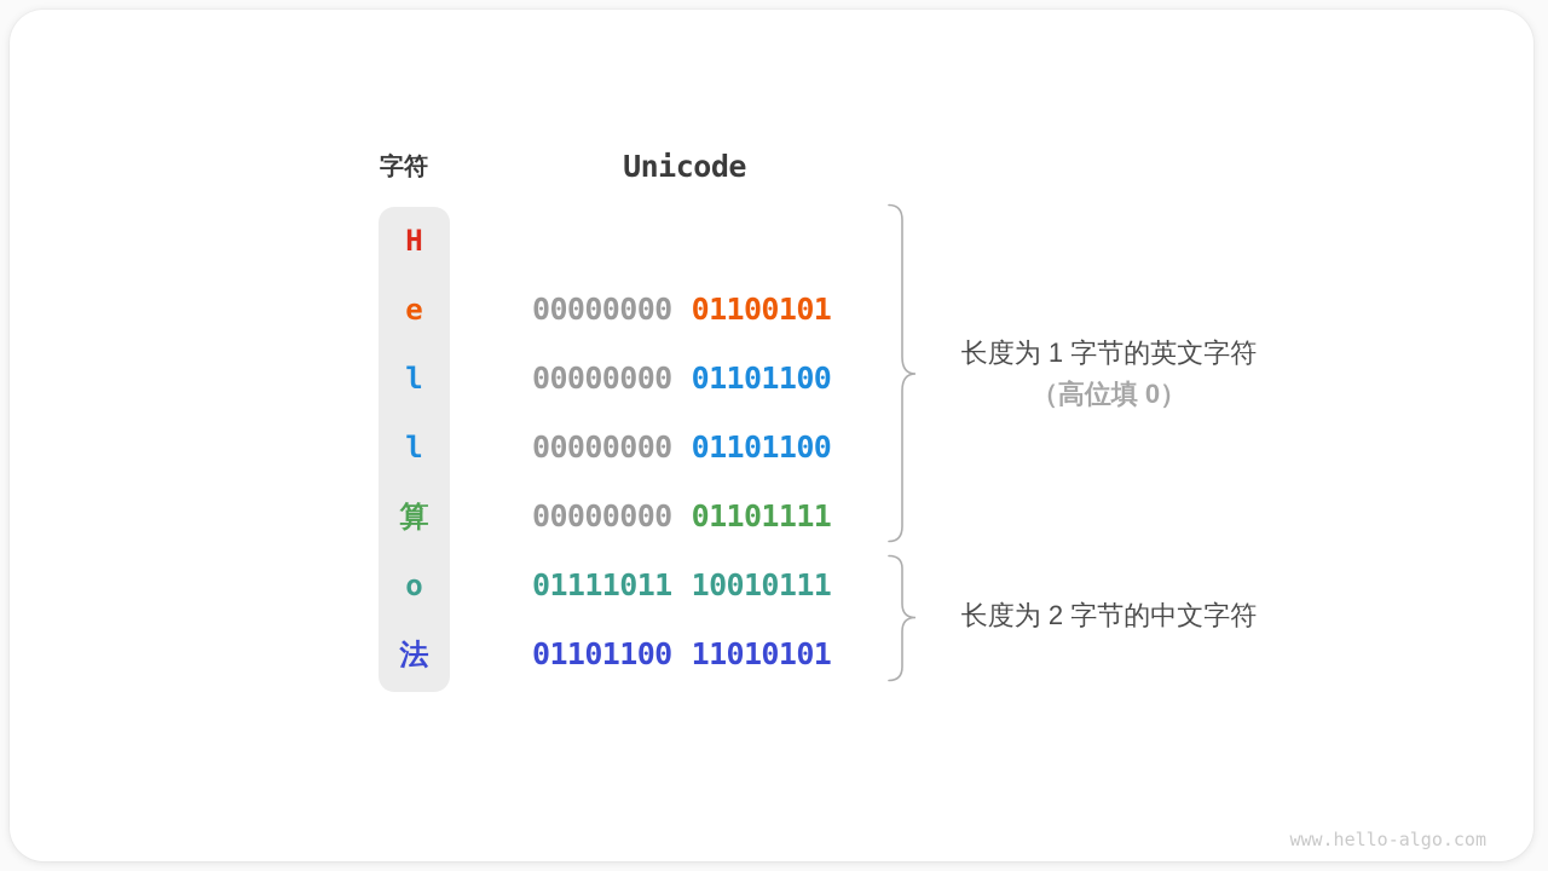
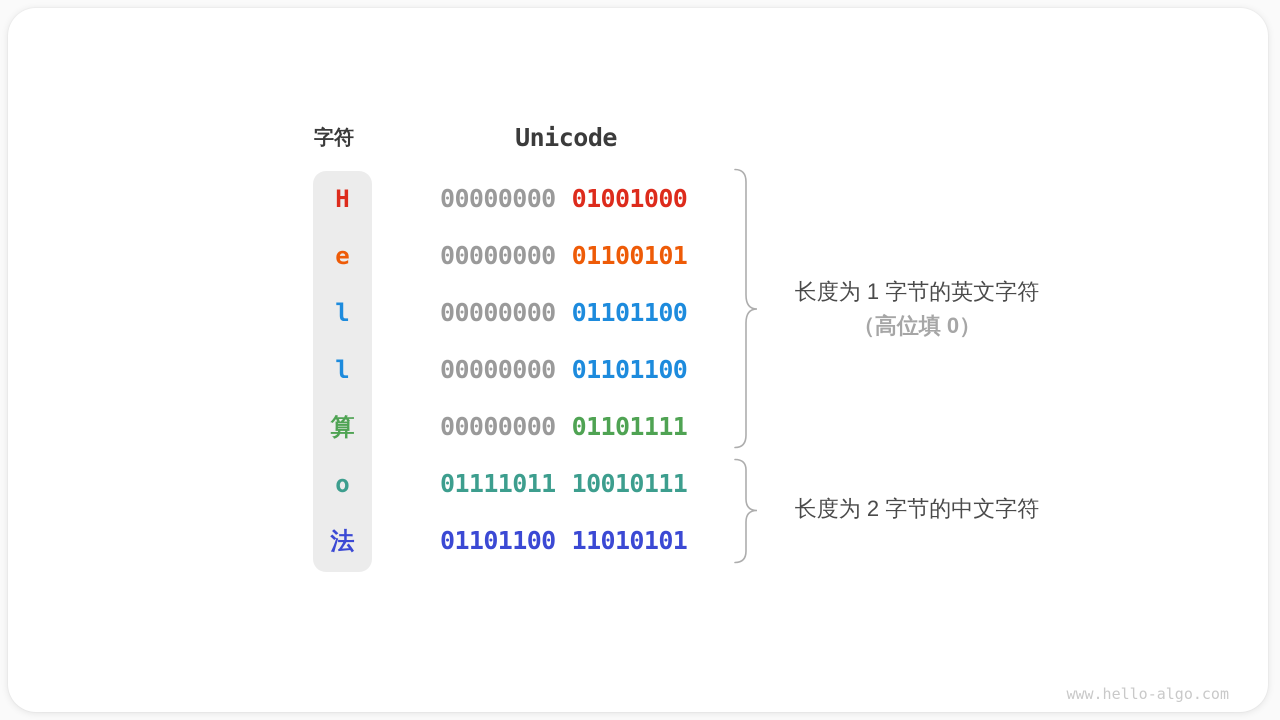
  字符
  Unicode
  H
+ 00000000 01001000
  e
  00000000 01100101
  l
  00000000 01101100
  l
  00000000 01101100
  算
  00000000 01101111
  o
  01111011 10010111
  法
  01101100 11010101
  长度为 1 字节的英文字符
  （高位填 0）
  长度为 2 字节的中文字符
  www.hello-algo.com
